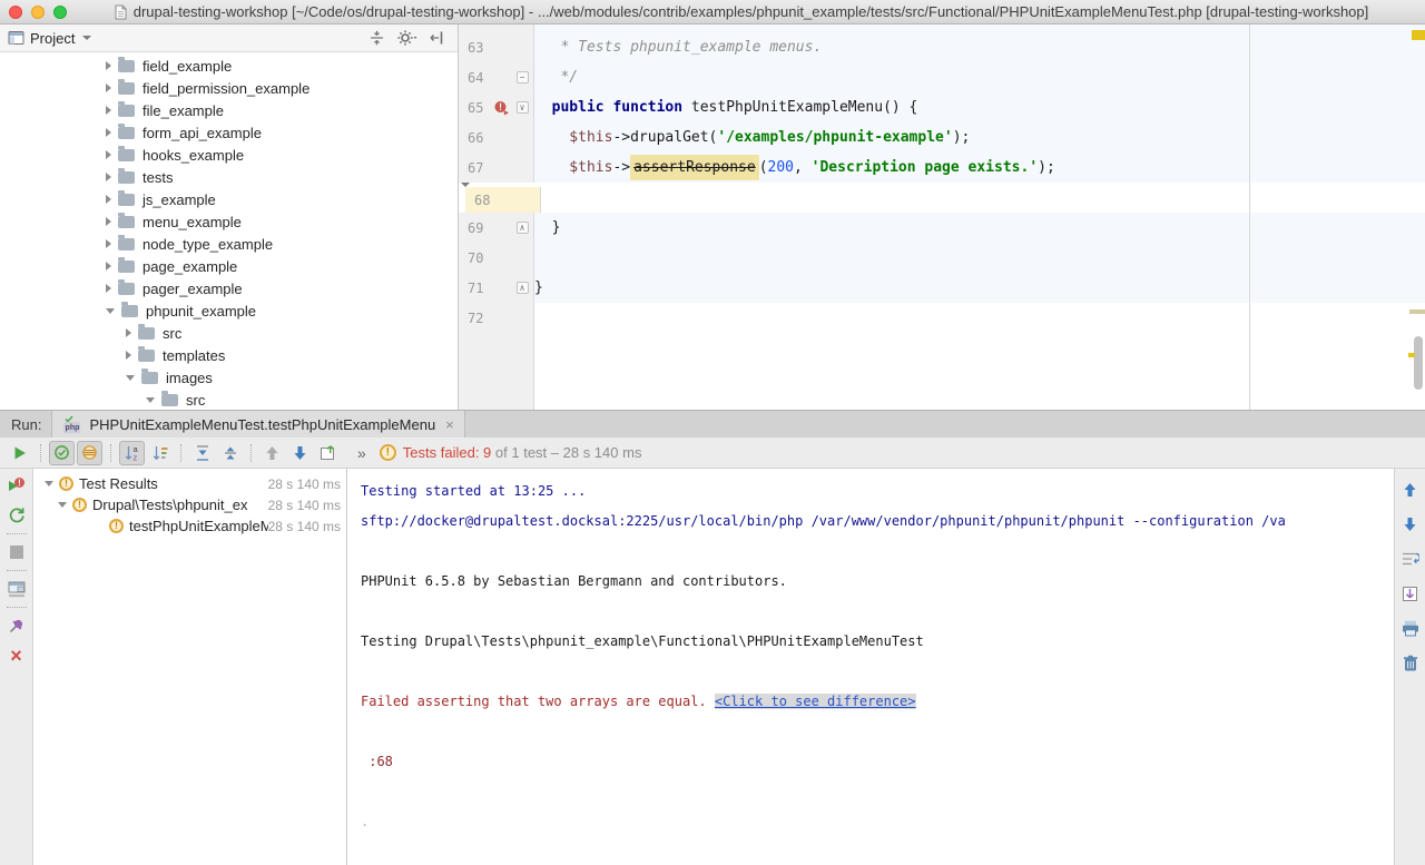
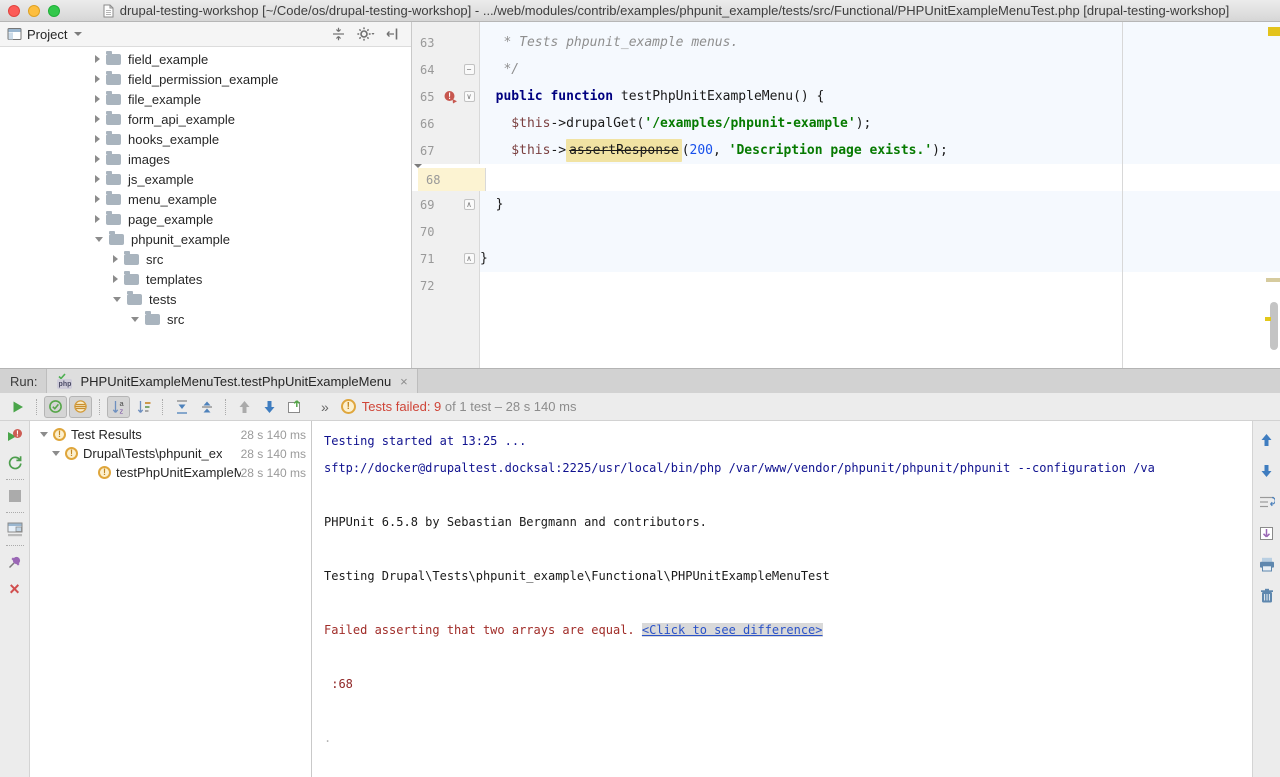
  drupal-testing-workshop [~/Code/os/drupal-testing-workshop] - .../web/modules/contrib/examples/phpunit_example/tests/src/Functional/PHPUnitExampleMenuTest.php [drupal-testing-workshop]
  Project
  field_example
  field_permission_example
  file_example
  form_api_example
  hooks_example
- tests
+ images
  js_example
  menu_example
- node_type_example
  page_example
- pager_example
  phpunit_example
  src
  templates
- images
+ tests
  src
  63
  * Tests phpunit_example menus.
  64
  −
  */
  65
  !
  ∨
  public function
  testPhpUnitExampleMenu() {
  66
  $this
  ->drupalGet(
  '/examples/phpunit-example'
  );
  67
  $this
  ->
  assertResponse
  (
  200
  ,
  'Description page exists.'
  );
  68
  69
  ∧
  }
  70
  71
  ∧
  }
  72
  Run:
  PHPUnitExampleMenuTest.testPhpUnitExampleMenu
  ×
  a
  z
  »
  !
  Tests failed: 9 of 1 test – 28 s 140 ms
  !
  ×
  !
  Test Results
  28 s 140 ms
  !
  Drupal\Tests\phpunit_ex
  28 s 140 ms
  !
  testPhpUnitExampleM
  28 s 140 ms
  Testing started at 13:25 ...
  sftp://docker@drupaltest.docksal:2225/usr/local/bin/php /var/www/vendor/phpunit/phpunit/phpunit --configuration /va
  PHPUnit 6.5.8 by Sebastian Bergmann and contributors.
  Testing Drupal\Tests\phpunit_example\Functional\PHPUnitExampleMenuTest
  Failed asserting that two arrays are equal.
  <Click to see difference>
  :68
  .
